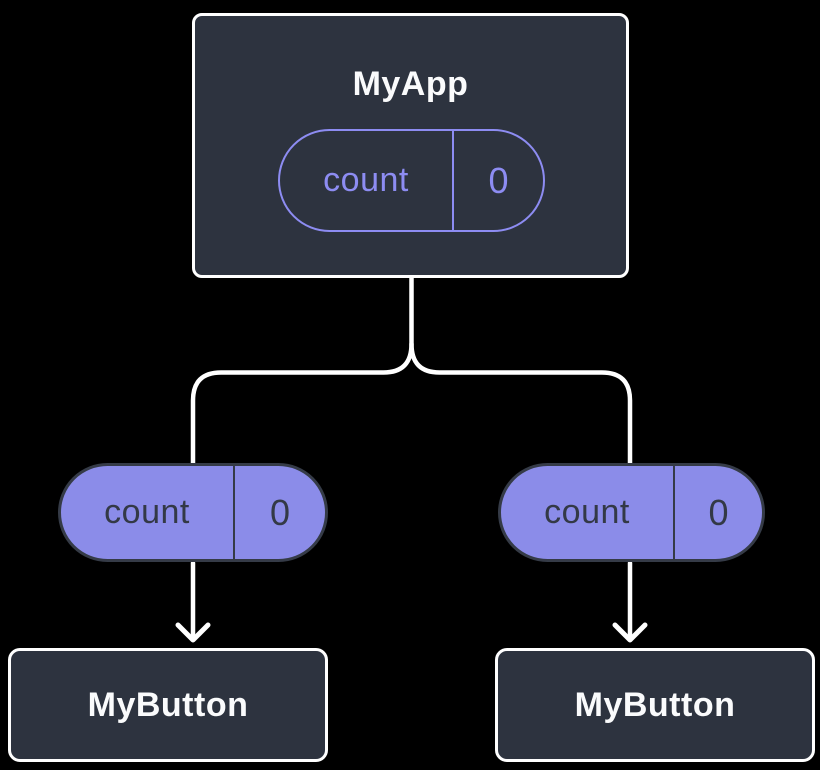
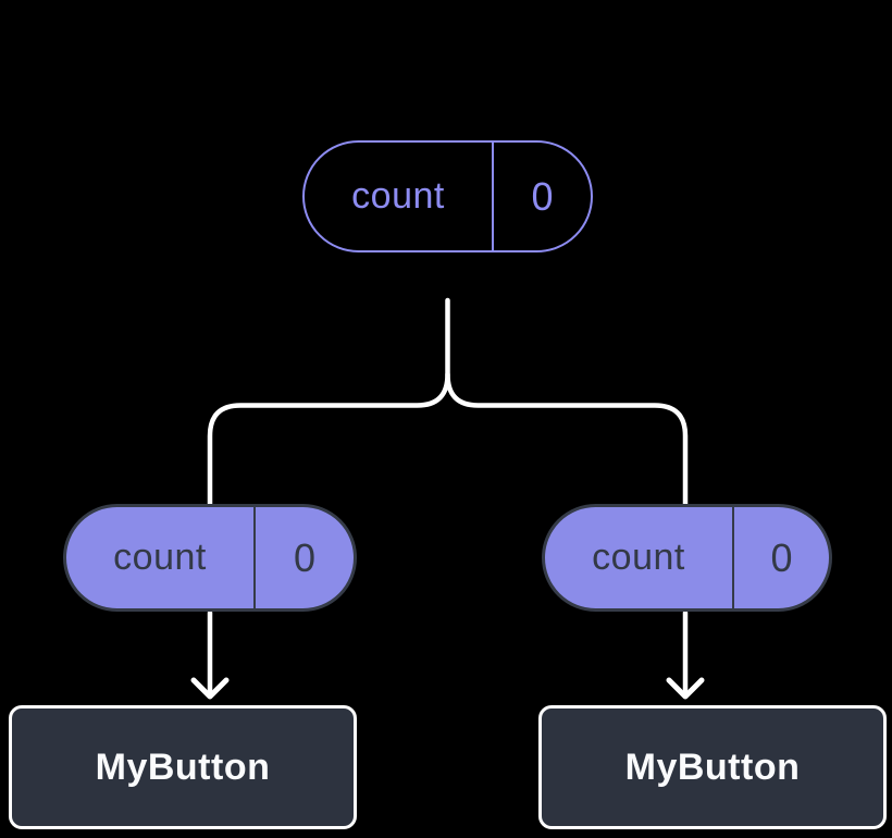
- MyApp
  count
  0
  count
  0
  count
  0
  MyButton
  MyButton
